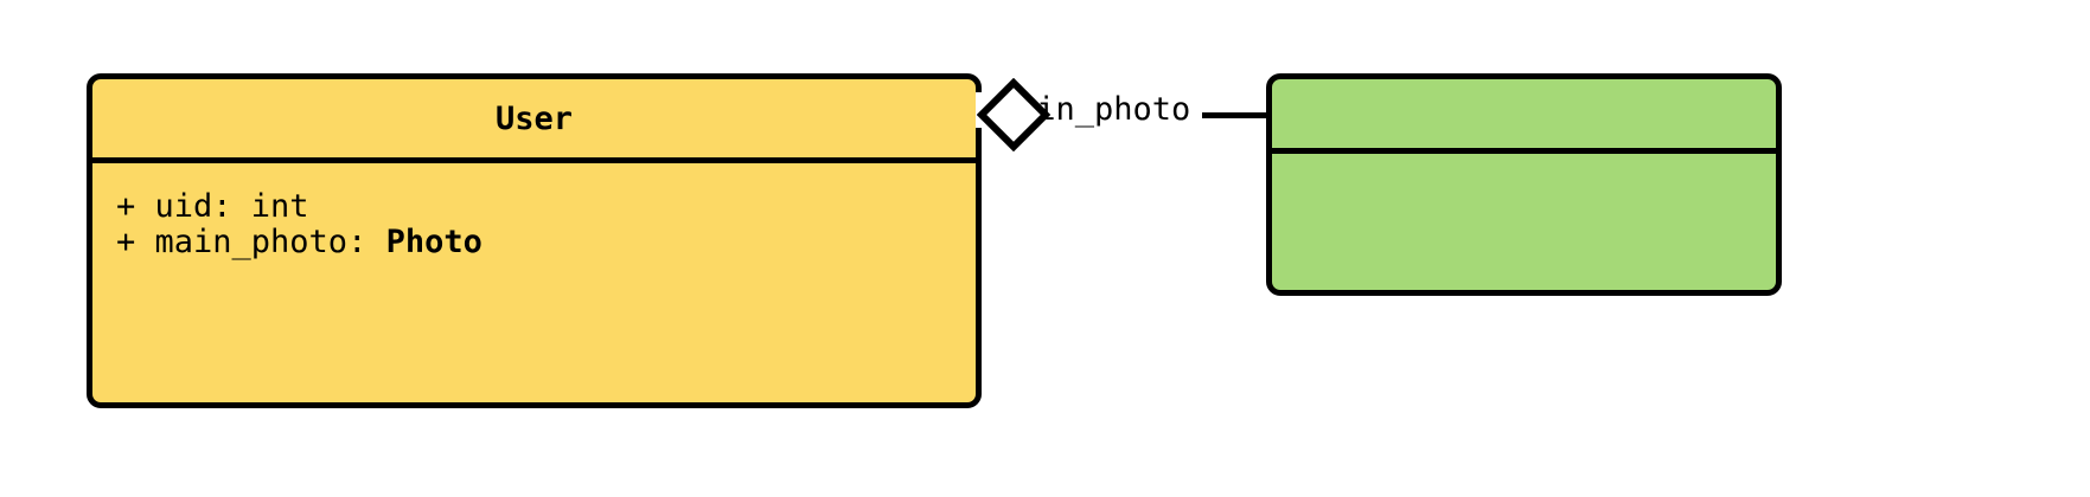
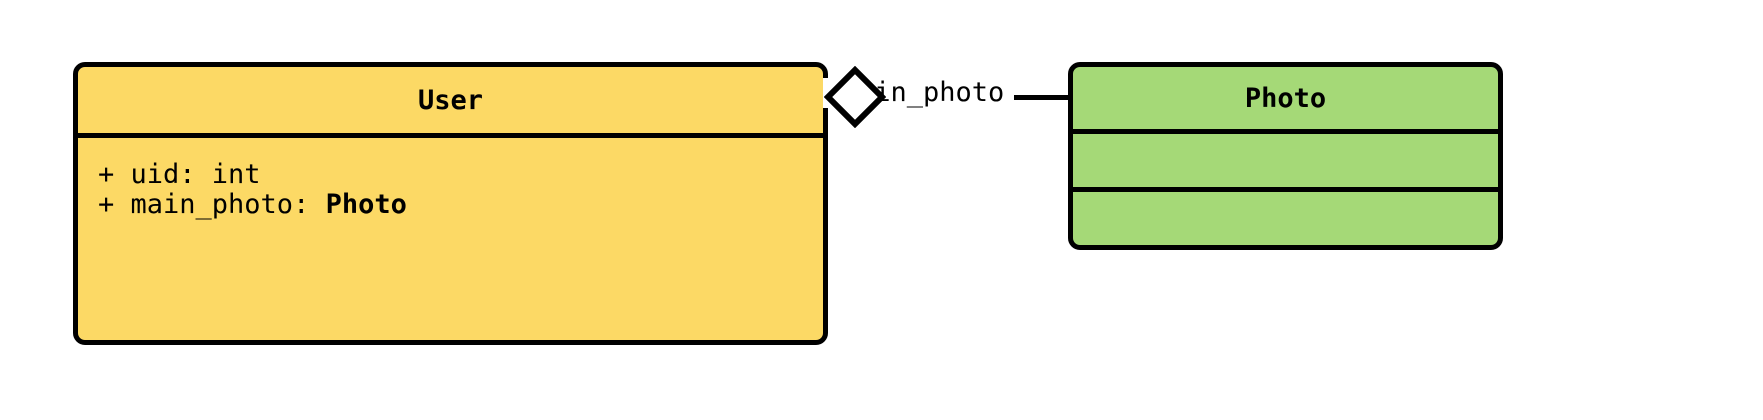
  User
  + uid: int
  + main_photo: Photo
  in_photo
+ Photo
